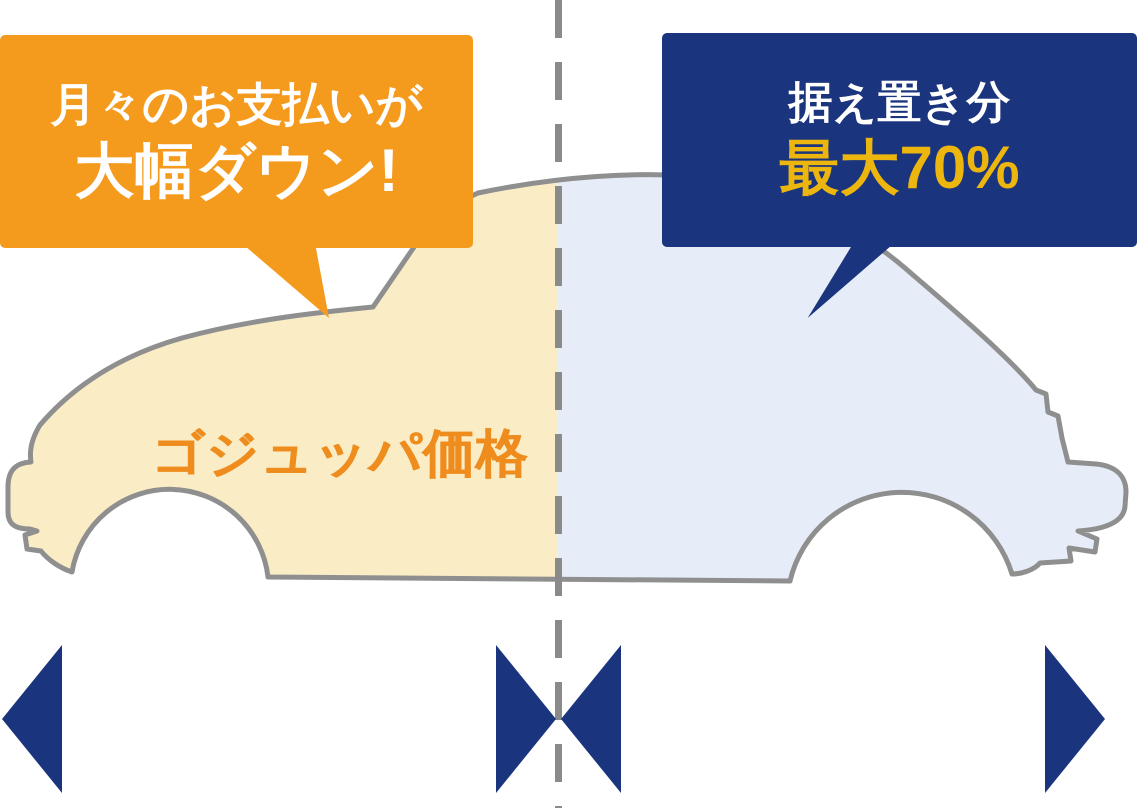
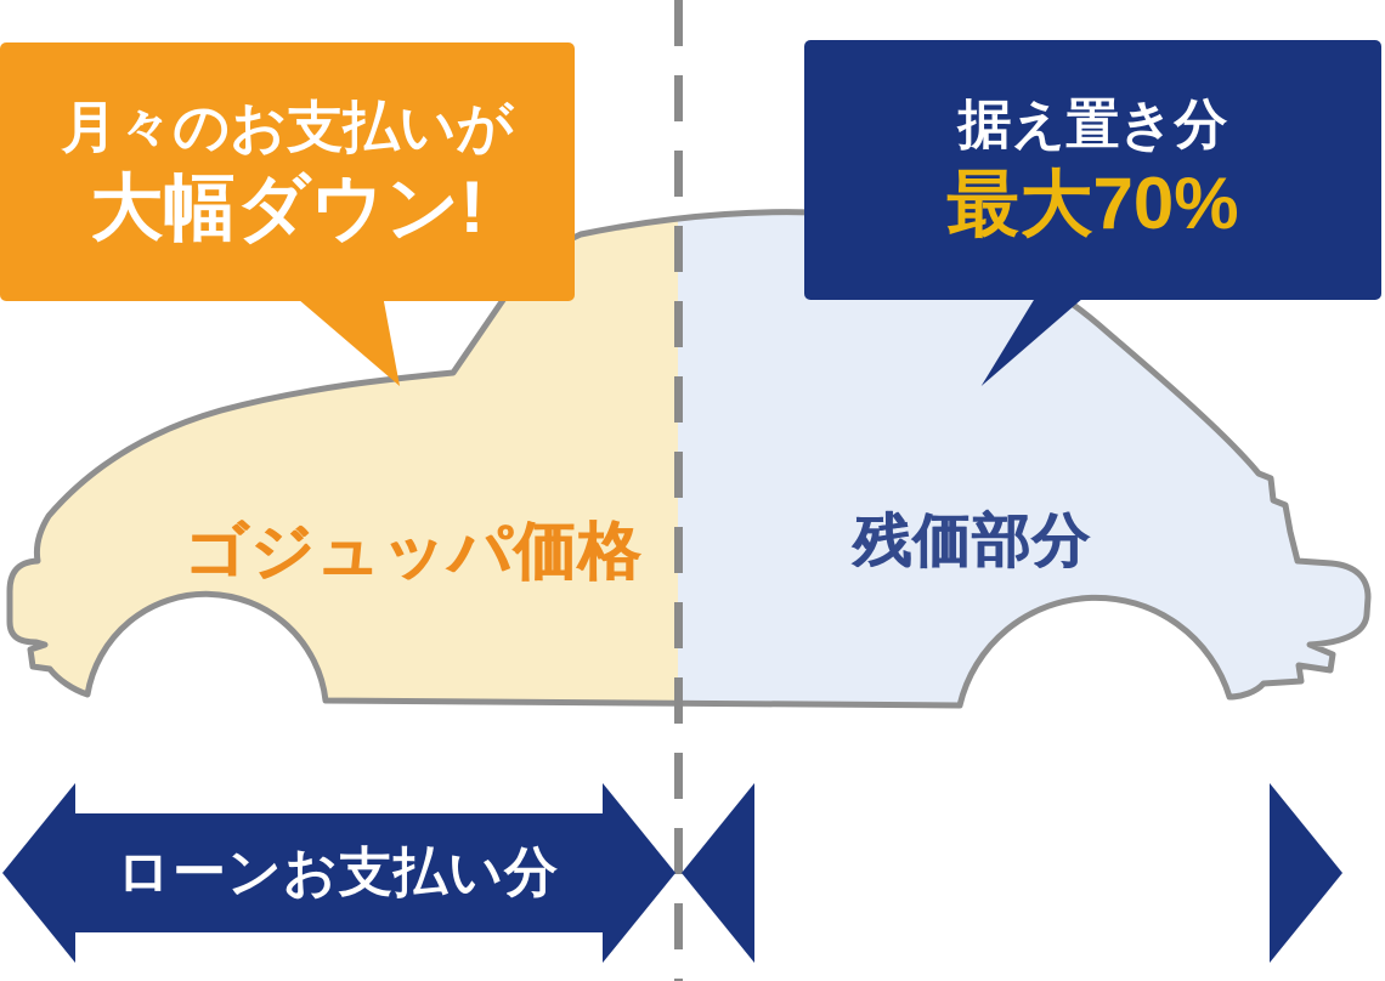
  ゴジュッパ価格
+ 残価部分
+ ローンお支払い分
  月々のお支払いが
  大幅ダウン!
  据え置き分
  最大70%
